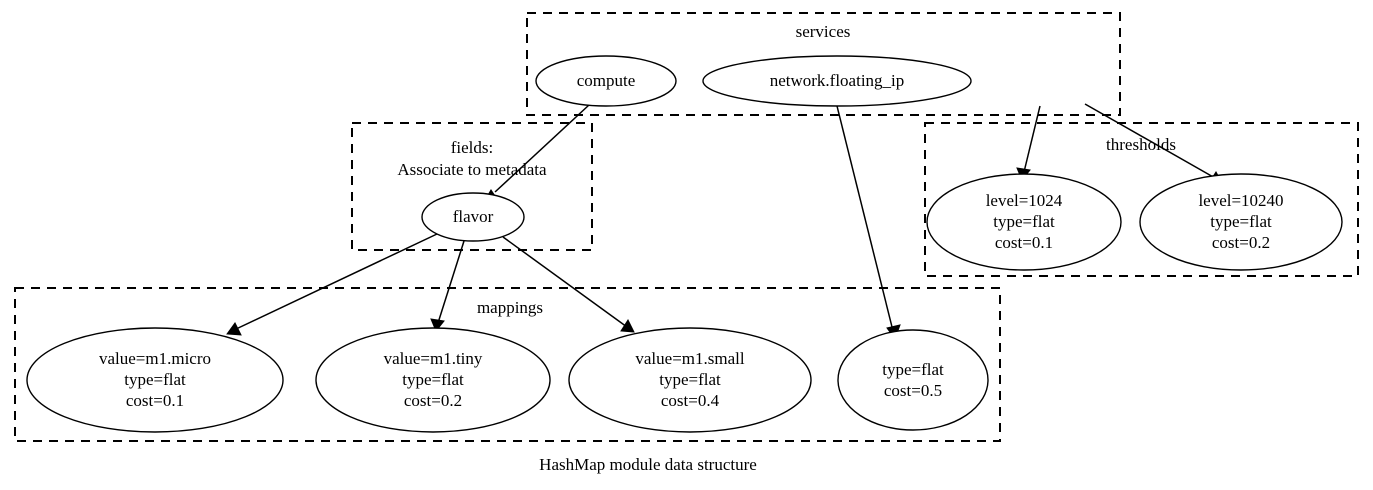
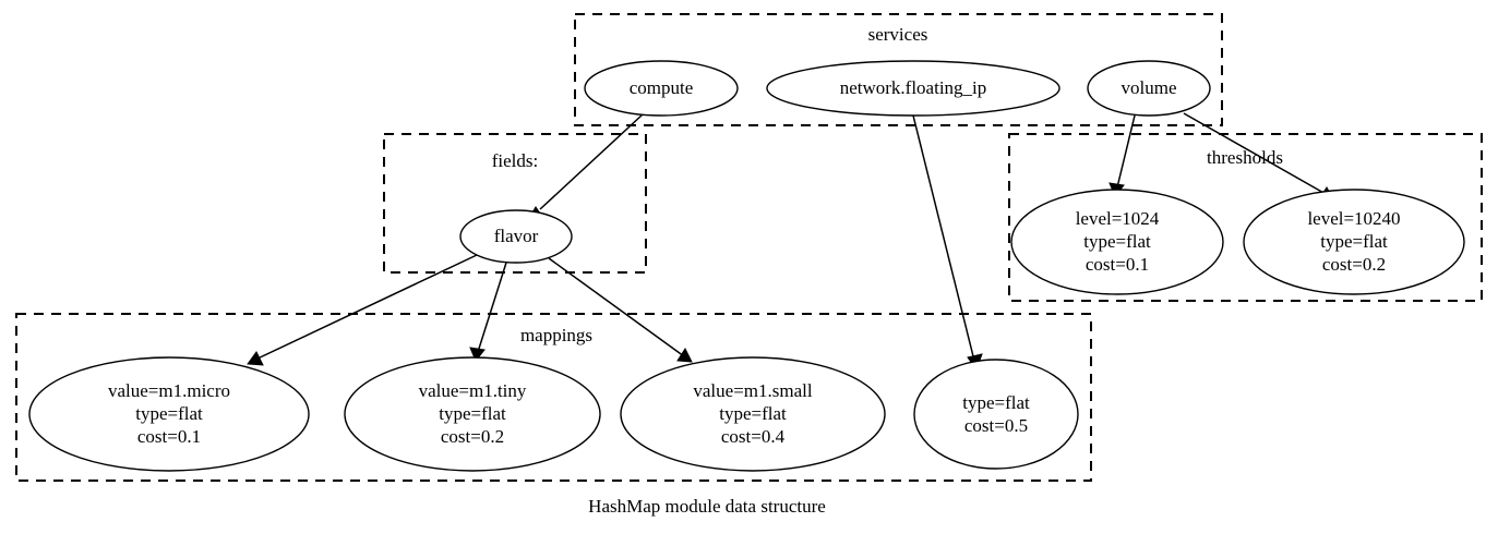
  services
  fields:
- Associate to metadata
  thresholds
  mappings
  compute
  network.floating_ip
+ volume
  flavor
  level=1024
  type=flat
  cost=0.1
  level=10240
  type=flat
  cost=0.2
  value=m1.micro
  type=flat
  cost=0.1
  value=m1.tiny
  type=flat
  cost=0.2
  value=m1.small
  type=flat
  cost=0.4
  type=flat
  cost=0.5
  HashMap module data structure
